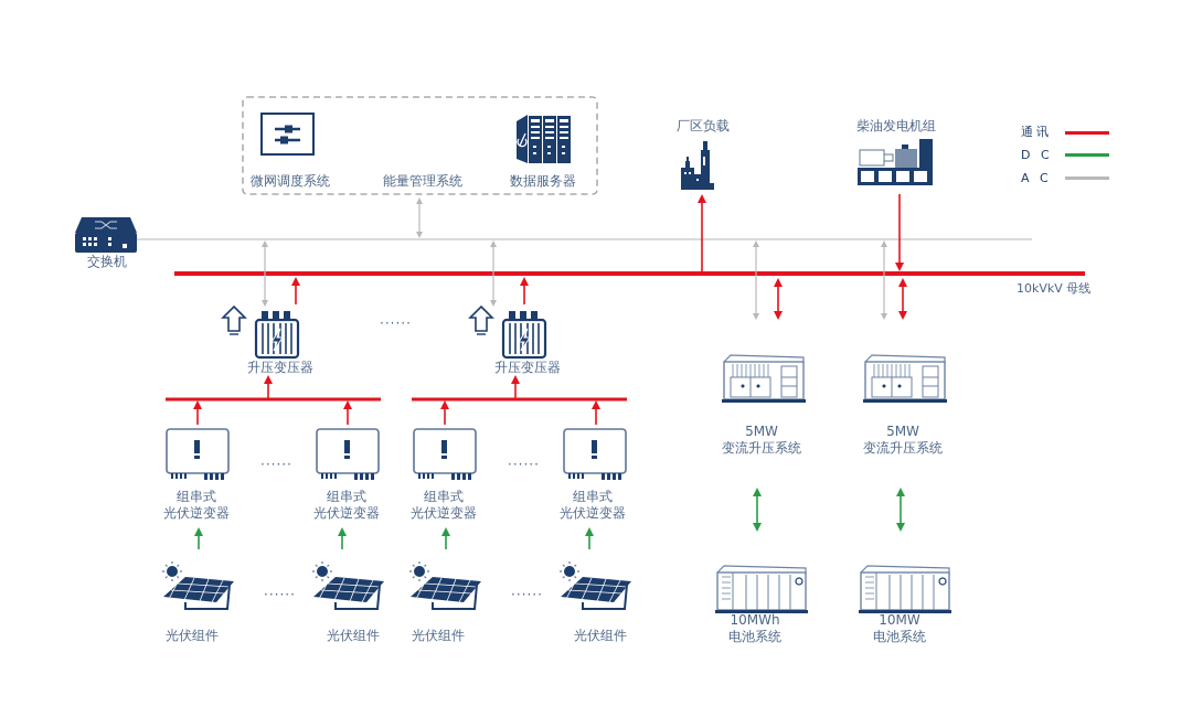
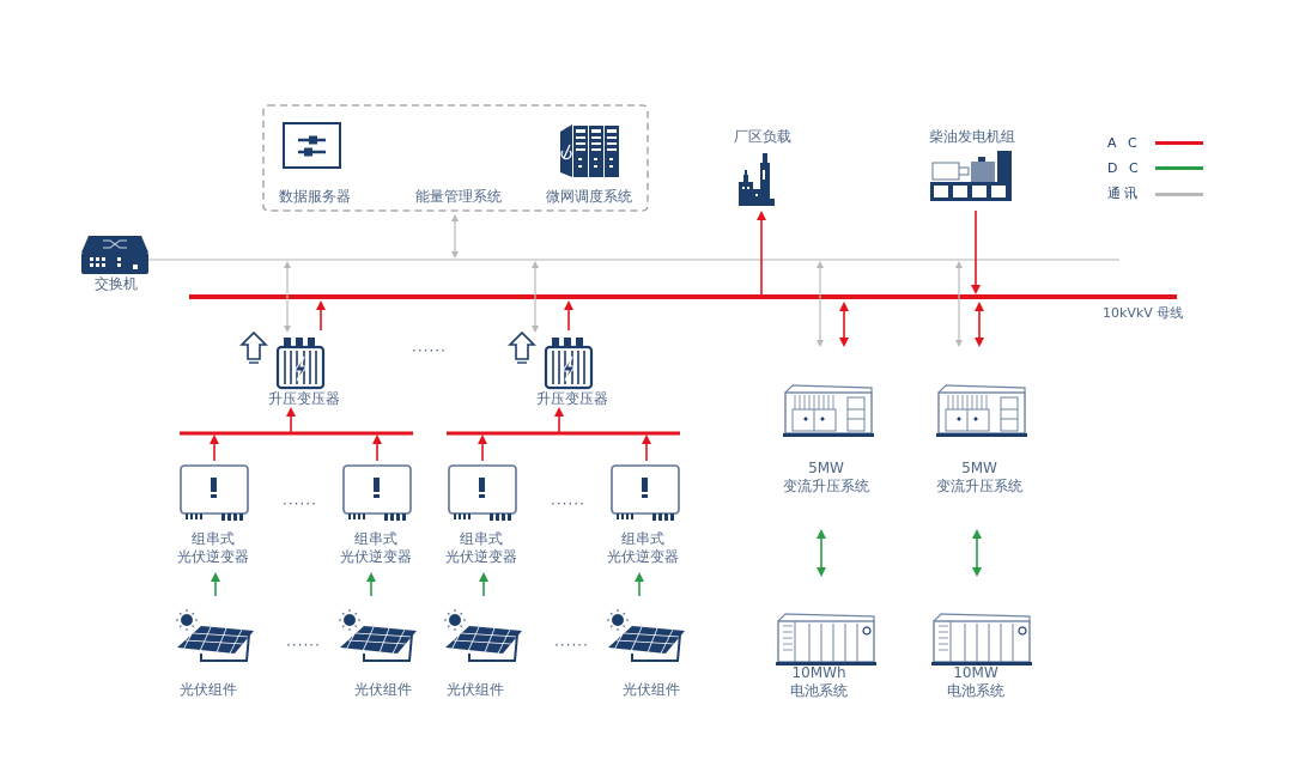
- 通讯
+ A C
  D C
- A C
+ 通讯
- 微网调度系统
+ 数据服务器
  能量管理系统
- 数据服务器
+ 微网调度系统
  交换机
  厂区负载
  柴油发电机组
  10kVkV 母线
  升压变压器
  升压变压器
  组串式
  光伏逆变器
  组串式
  光伏逆变器
  组串式
  光伏逆变器
  组串式
  光伏逆变器
  光伏组件
  光伏组件
  光伏组件
  光伏组件
  5MW
  变流升压系统
  5MW
  变流升压系统
  10MWh
  电池系统
  10MW
  电池系统
  ······
  ······
  ······
  ······
  ······
